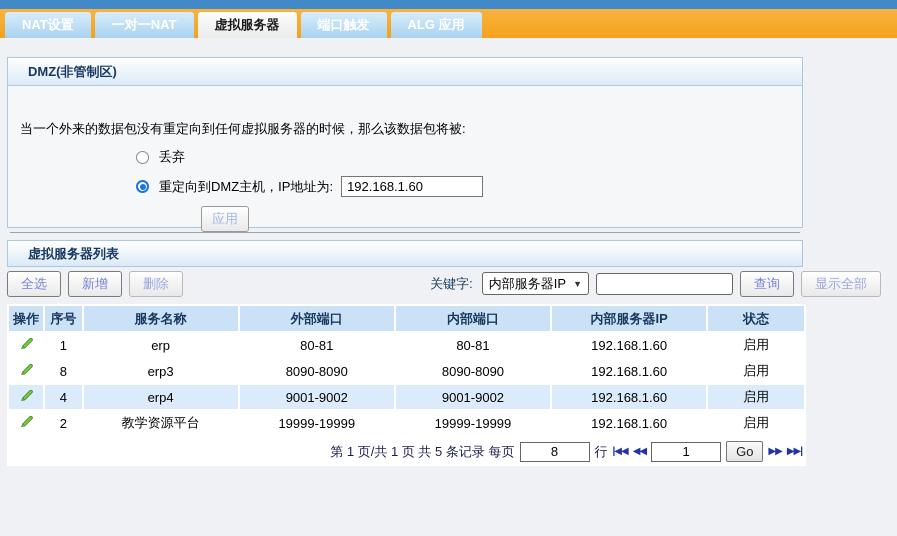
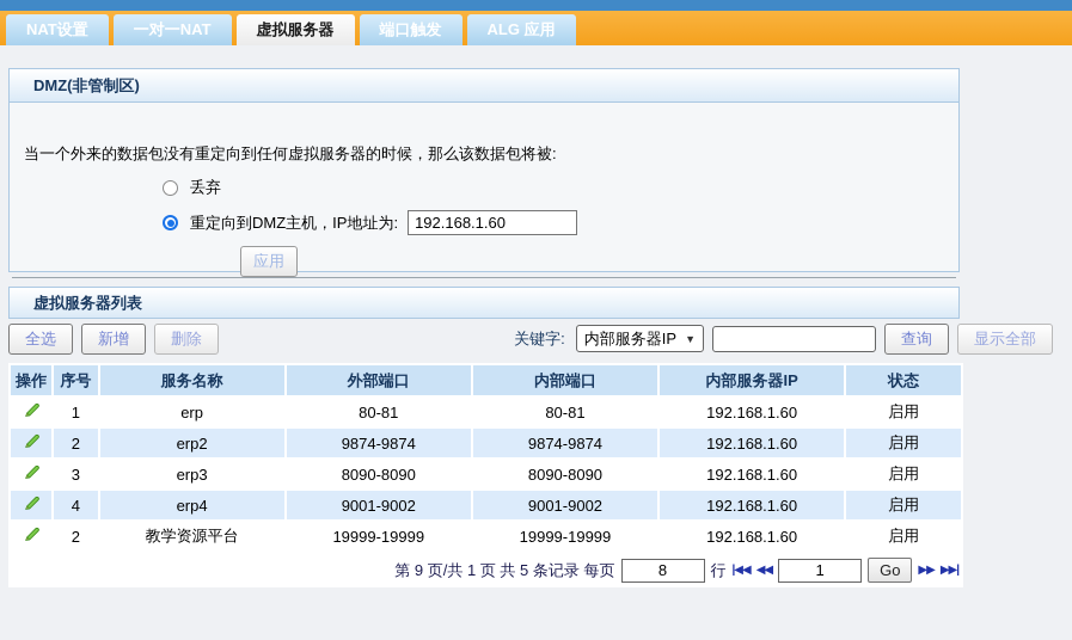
  NAT设置
  一对一NAT
  虚拟服务器
  端口触发
  ALG 应用
  DMZ(非管制区)
  当一个外来的数据包没有重定向到任何虚拟服务器的时候，那么该数据包将被:
  丢弃
  重定向到DMZ主机，IP地址为:
  192.168.1.60
  应用
  虚拟服务器列表
  全选
  新增
  删除
  关键字:
  内部服务器IP
  ▼
  查询
  显示全部
  操作	序号	服务名称	外部端口	内部端口	内部服务器IP	状态
  	1	erp	80-81	80-81	192.168.1.60	启用
+ 	2	erp2	9874-9874	9874-9874	192.168.1.60	启用
- 	8	erp3	8090-8090	8090-8090	192.168.1.60	启用
+ 	3	erp3	8090-8090	8090-8090	192.168.1.60	启用
  	4	erp4	9001-9002	9001-9002	192.168.1.60	启用
  	2	教学资源平台	19999-19999	19999-19999	192.168.1.60	启用
- 第 1 页/共 1 页 共 5 条记录 每页
+ 第 9 页/共 1 页 共 5 条记录 每页
  8
  行
  |◀◀
  ◀◀
  1
  Go
  ▶▶
  ▶▶|
